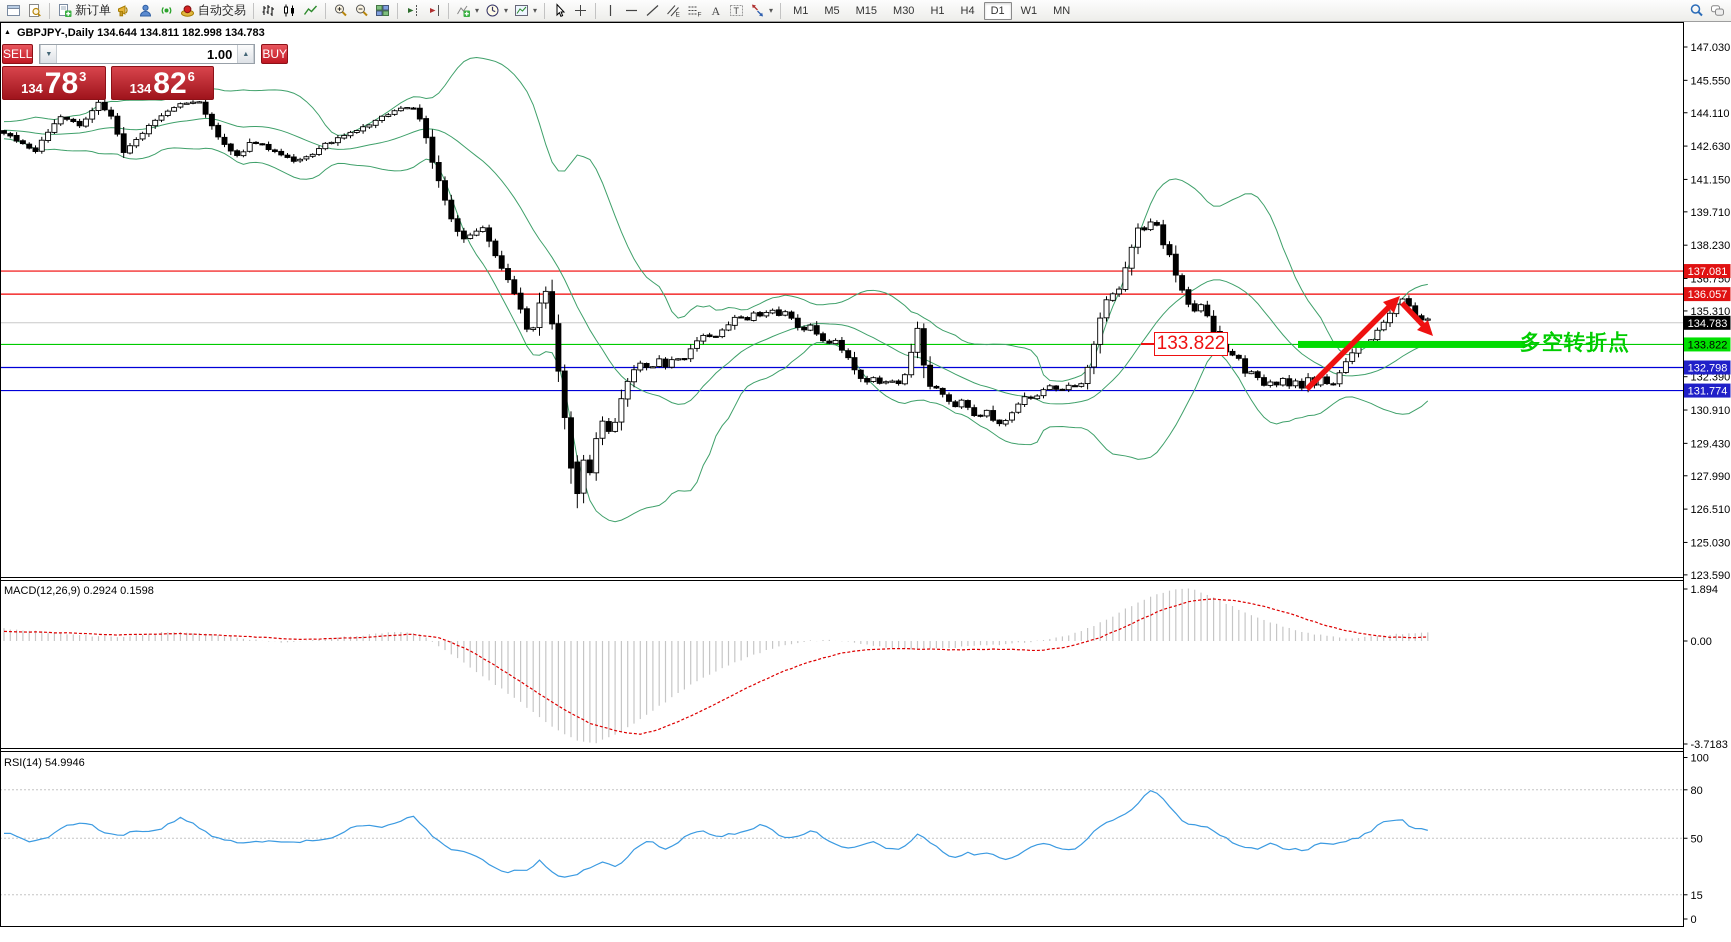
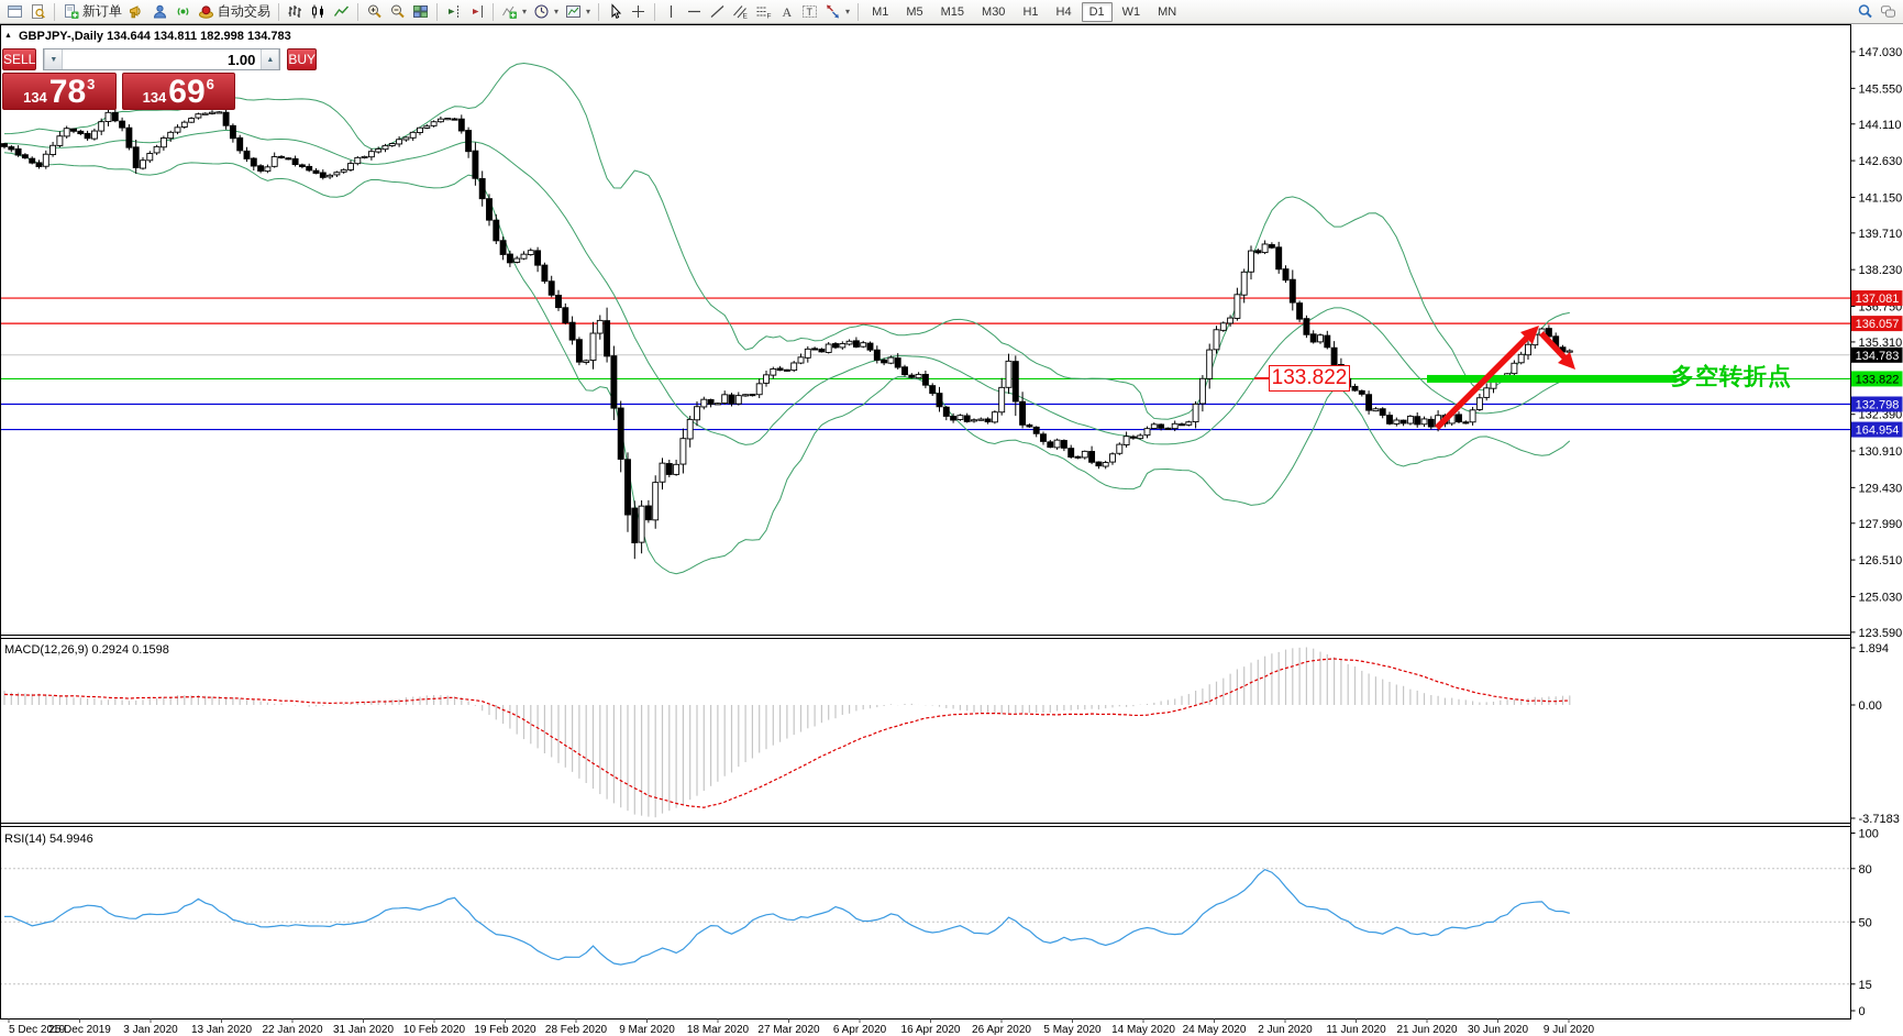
  新订单
  自动交易
  ▾
  ▾
  ▾
  A
  T
  ▾
  M1
  M5
  M15
  M30
  H1
  H4
  D1
  W1
  MN
  147.030
  145.550
  144.110
  142.630
  141.150
  139.710
  138.230
  136.750
  135.310
  132.390
  130.910
  129.430
  127.990
  126.510
  125.030
  123.590
  137.081
  136.057
  134.783
  133.822
  132.798
- 131.774
+ 164.954
  1.894
  0.00
  -3.7183
  100
  80
  50
  15
  0
+ 5 Dec 2019
+ 25 Dec 2019
+ 3 Jan 2020
+ 13 Jan 2020
+ 22 Jan 2020
+ 31 Jan 2020
+ 10 Feb 2020
+ 19 Feb 2020
+ 28 Feb 2020
+ 9 Mar 2020
+ 18 Mar 2020
+ 27 Mar 2020
+ 6 Apr 2020
+ 16 Apr 2020
+ 26 Apr 2020
+ 5 May 2020
+ 14 May 2020
+ 24 May 2020
+ 2 Jun 2020
+ 11 Jun 2020
+ 21 Jun 2020
+ 30 Jun 2020
+ 9 Jul 2020
  GBPJPY-,Daily 134.644 134.811 182.998 134.783
  SELL
  1.00
  BUY
  134
  78
  3
  134
- 82
+ 69
  6
  MACD(12,26,9) 0.2924 0.1598
  RSI(14) 54.9946
  多空转折点
  133.822
